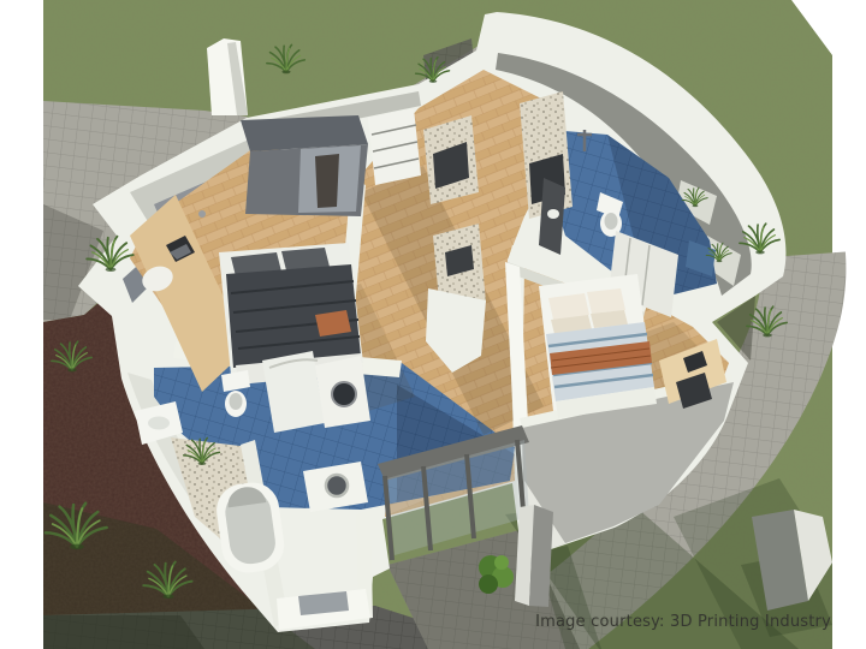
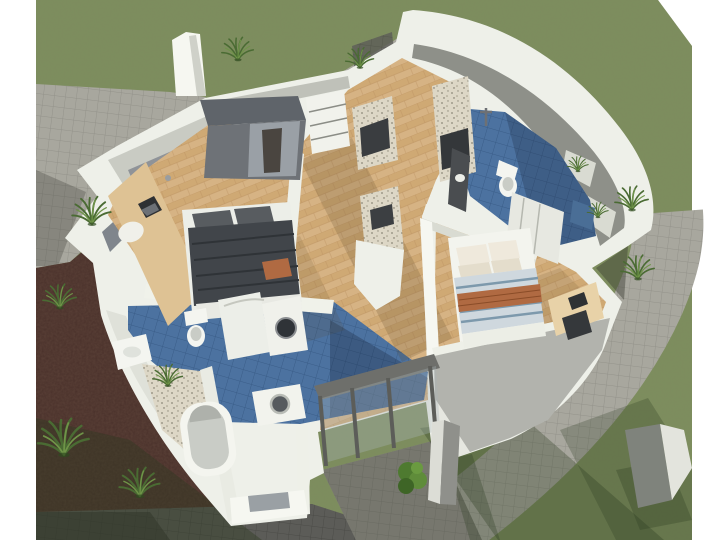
- Image courtesy: 3D Printing Industry
